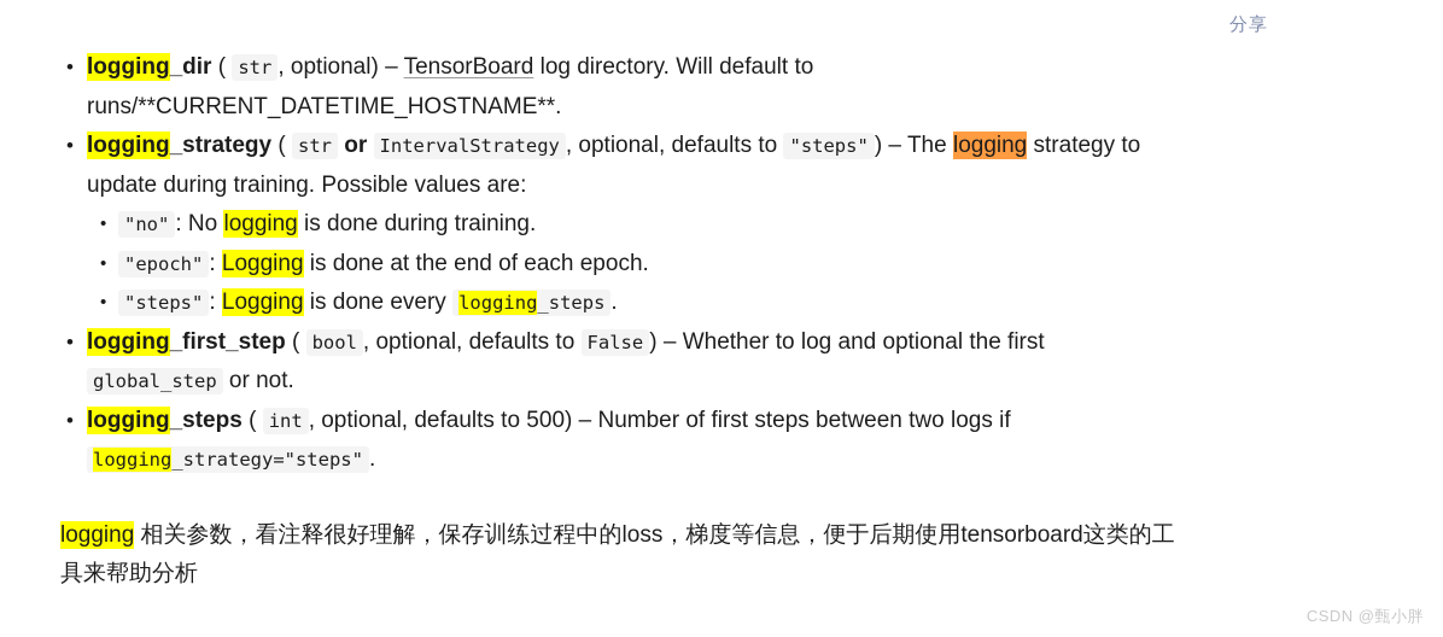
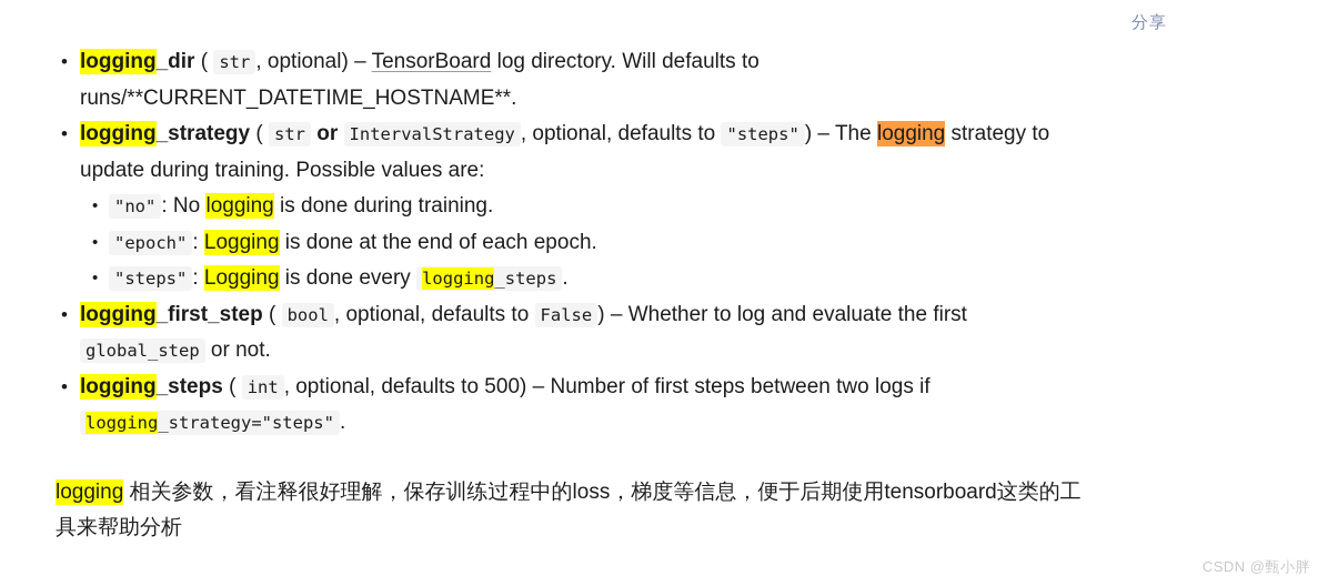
  分享
- logging_dir ( str , optional) – TensorBoard log directory. Will default to runs/**CURRENT_DATETIME_HOSTNAME**.
+ logging_dir ( str , optional) – TensorBoard log directory. Will defaults to runs/**CURRENT_DATETIME_HOSTNAME**.
  logging_strategy ( str or IntervalStrategy , optional, defaults to "steps" ) – The logging strategy to update during training. Possible values are:
  "no" : No logging is done during training.
  "epoch" : Logging is done at the end of each epoch.
  "steps" : Logging is done every logging_steps .
- logging_first_step ( bool , optional, defaults to False ) – Whether to log and optional the first global_step or not.
+ logging_first_step ( bool , optional, defaults to False ) – Whether to log and evaluate the first global_step or not.
  logging_steps ( int , optional, defaults to 500) – Number of first steps between two logs if logging_strategy="steps" .
  logging 相关参数，看注释很好理解，保存训练过程中的loss，梯度等信息，便于后期使用tensorboard这类的工具来帮助分析
  CSDN @甄小胖
